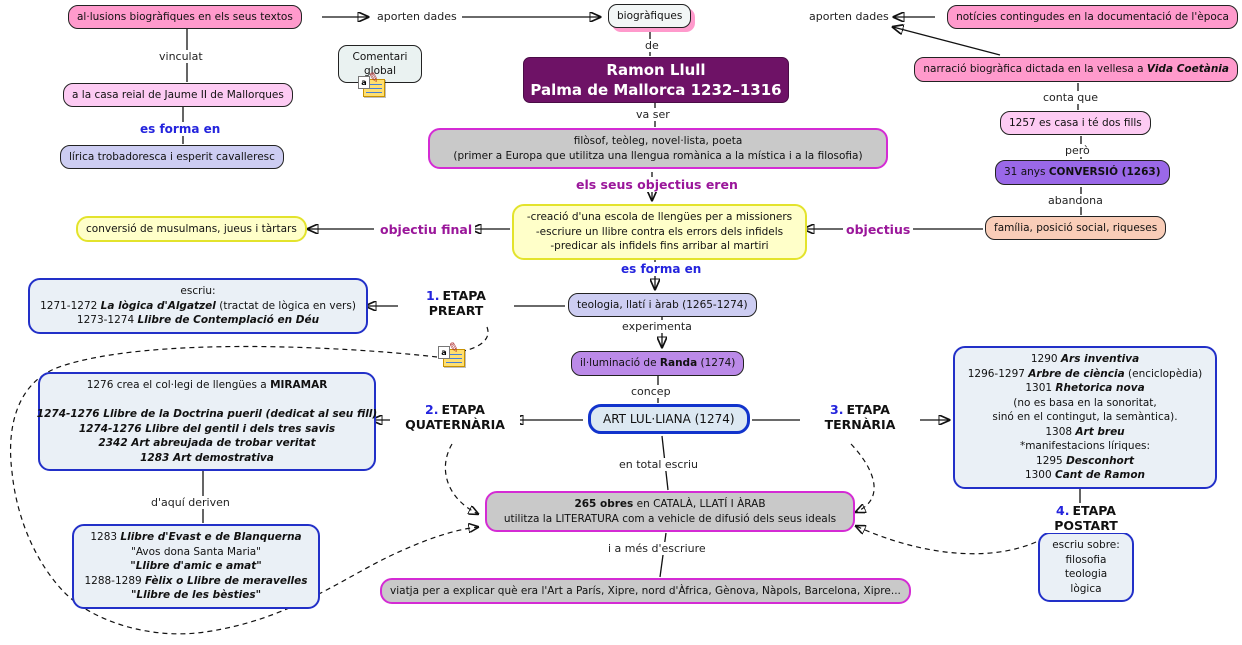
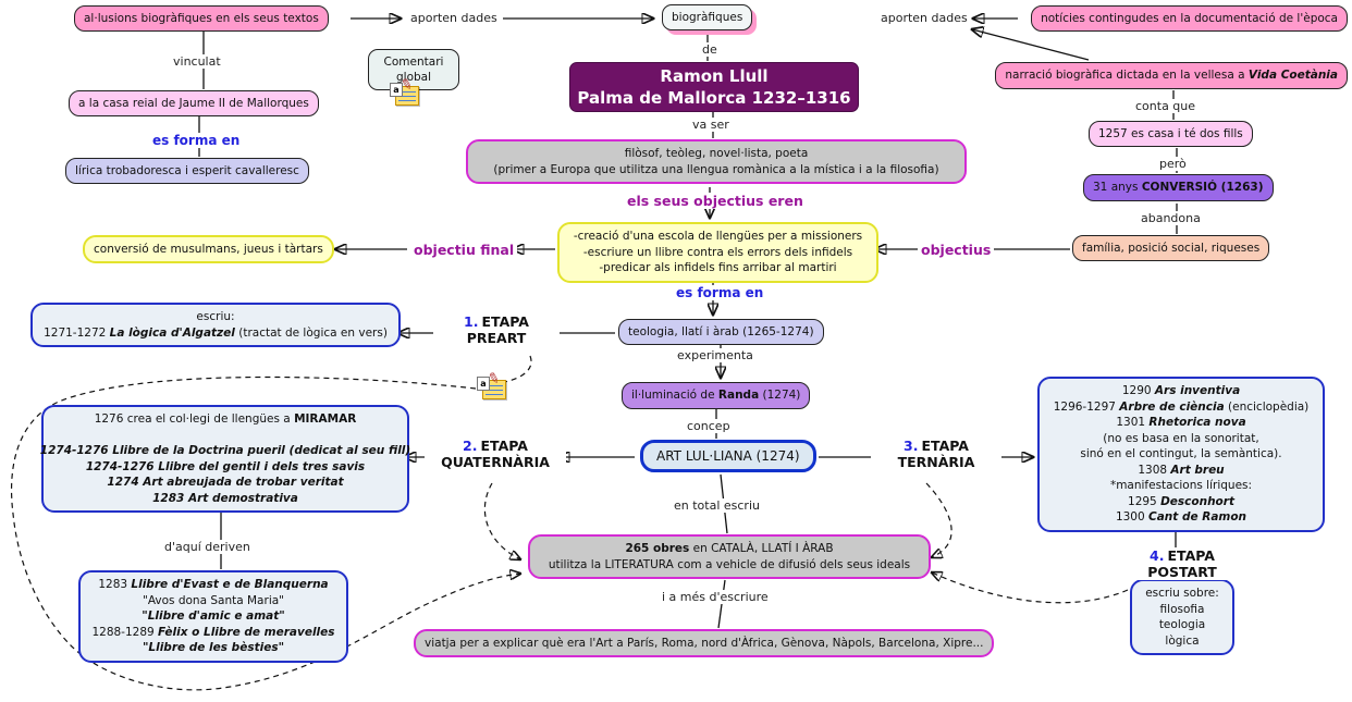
  al·lusions biogràfiques en els seus textos
  aporten dades
  biogràfiques
  aporten dades
  notícies contingudes en la documentació de l'època
  narració biogràfica dictada en la vellesa a Vida Coetània
  Comentari global
  a
  vinculat
  a la casa reial de Jaume II de Mallorques
  es forma en
  lírica trobadoresca i esperit cavalleresc
  de
  Ramon Llull
  Palma de Mallorca 1232–1316
  va ser
  filòsof, teòleg, novel·lista, poeta
  (primer a Europa que utilitza una llengua romànica a la mística i a la filosofia)
  els seus objectius eren
  -creació d'una escola de llengües per a missioners
  -escriure un llibre contra els errors dels infidels
  -predicar als infidels fins arribar al martiri
  objectiu final
  objectius
  conversió de musulmans, jueus i tàrtars
  es forma en
  teologia, llatí i àrab (1265-1274)
  experimenta
  il·luminació de Randa (1274)
  concep
  ART LUL·LIANA (1274)
  en total escriu
  265 obres en CATALÀ, LLATÍ I ÀRAB
  utilitza la LITERATURA com a vehicle de difusió dels seus ideals
  i a més d'escriure
- viatja per a explicar què era l'Art a París, Xipre, nord d'Àfrica, Gènova, Nàpols, Barcelona, Xipre...
+ viatja per a explicar què era l'Art a París, Roma, nord d'Àfrica, Gènova, Nàpols, Barcelona, Xipre...
  conta que
  1257 es casa i té dos fills
  però
  31 anys CONVERSIÓ (1263)
  abandona
  família, posició social, riqueses
  1. ETAPA
  PREART
  2. ETAPA
  QUATERNÀRIA
  3. ETAPA
  TERNÀRIA
  4. ETAPA
  POSTART
  escriu:
  1271-1272 La lògica d'Algatzel (tractat de lògica en vers)
- 1273-1274 Llibre de Contemplació en Déu
  a
  1276 crea el col·legi de llengües a MIRAMAR
  1274-1276 Llibre de la Doctrina pueril (dedicat al seu fill)
  1274-1276 Llibre del gentil i dels tres savis
- 2342 Art abreujada de trobar veritat
+ 1274 Art abreujada de trobar veritat
  1283 Art demostrativa
  d'aquí deriven
  1283 Llibre d'Evast e de Blanquerna
  "Avos dona Santa Maria"
  "Llibre d'amic e amat"
  1288-1289 Fèlix o Llibre de meravelles
  "Llibre de les bèsties"
  1290 Ars inventiva
  1296-1297 Arbre de ciència (enciclopèdia)
  1301 Rhetorica nova
  (no es basa en la sonoritat,
  sinó en el contingut, la semàntica).
  1308 Art breu
  *manifestacions líriques:
  1295 Desconhort
  1300 Cant de Ramon
  escriu sobre:
  filosofia
  teologia
  lògica
